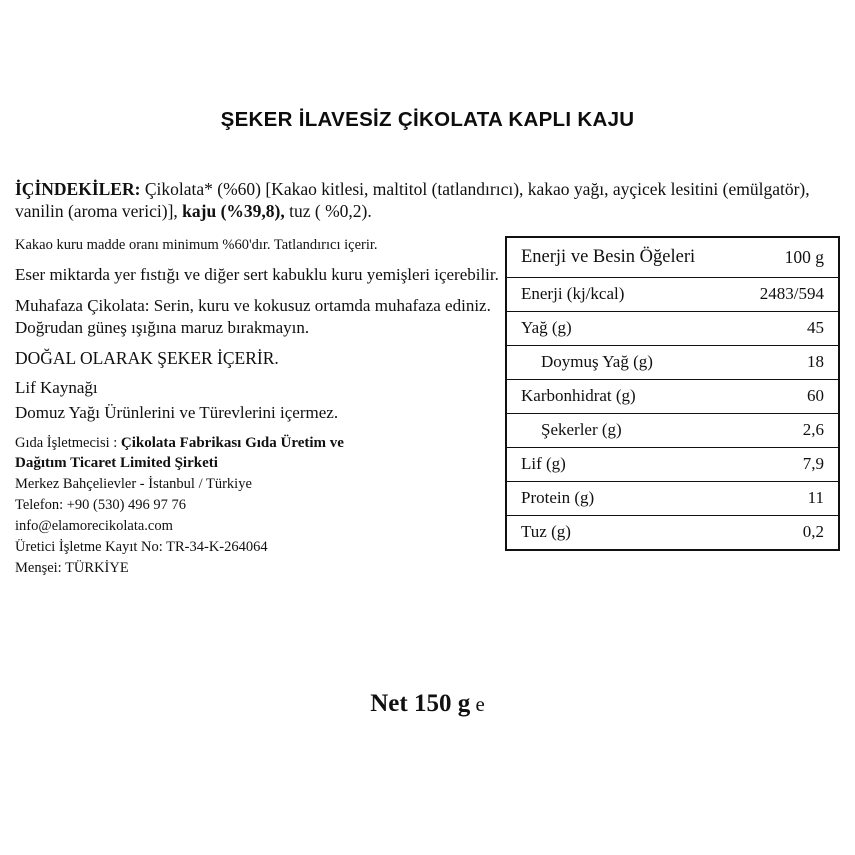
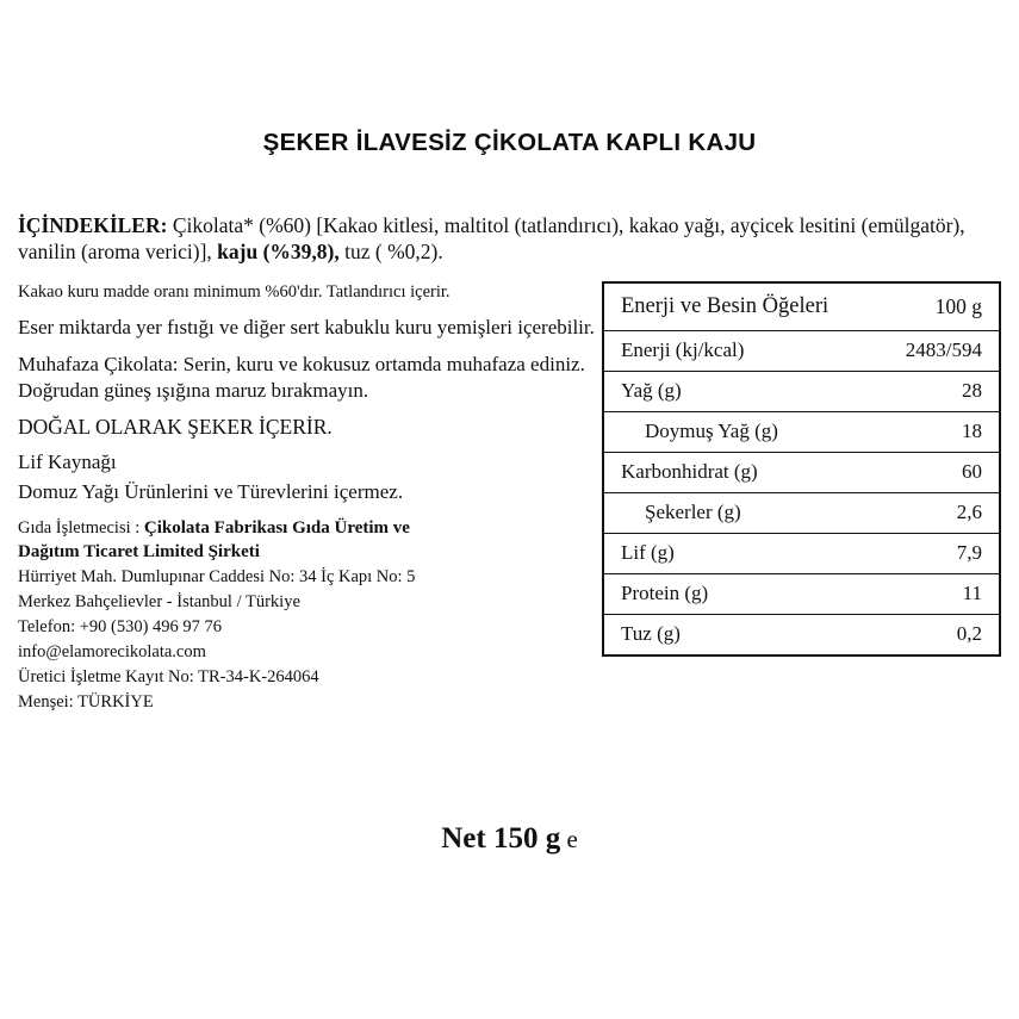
  ŞEKER İLAVESİZ ÇİKOLATA KAPLI KAJU
  İÇİNDEKİLER: Çikolata* (%60) [Kakao kitlesi, maltitol (tatlandırıcı), kakao yağı, ayçicek lesitini (emülgatör), vanilin (aroma verici)], kaju (%39,8), tuz ( %0,2).
  Kakao kuru madde oranı minimum %60'dır. Tatlandırıcı içerir.
  Eser miktarda yer fıstığı ve diğer sert kabuklu kuru yemişleri içerebilir.
  Muhafaza Çikolata: Serin, kuru ve kokusuz ortamda muhafaza ediniz. Doğrudan güneş ışığına maruz bırakmayın.
  DOĞAL OLARAK ŞEKER İÇERİR.
  Lif Kaynağı
  Domuz Yağı Ürünlerini ve Türevlerini içermez.
  Gıda İşletmecisi : Çikolata Fabrikası Gıda Üretim ve
  Dağıtım Ticaret Limited Şirketi
+ Hürriyet Mah. Dumlupınar Caddesi No: 34 İç Kapı No: 5
  Merkez Bahçelievler - İstanbul / Türkiye
  Telefon: +90 (530) 496 97 76
  info@elamorecikolata.com
  Üretici İşletme Kayıt No: TR-34-K-264064
  Menşei: TÜRKİYE
  Enerji ve Besin Öğeleri	100 g
  Enerji (kj/kcal)	2483/594
- Yağ (g)	45
+ Yağ (g)	28
  Doymuş Yağ (g)	18
  Karbonhidrat (g)	60
  Şekerler (g)	2,6
  Lif (g)	7,9
  Protein (g)	11
  Tuz (g)	0,2
  Net 150 g e
